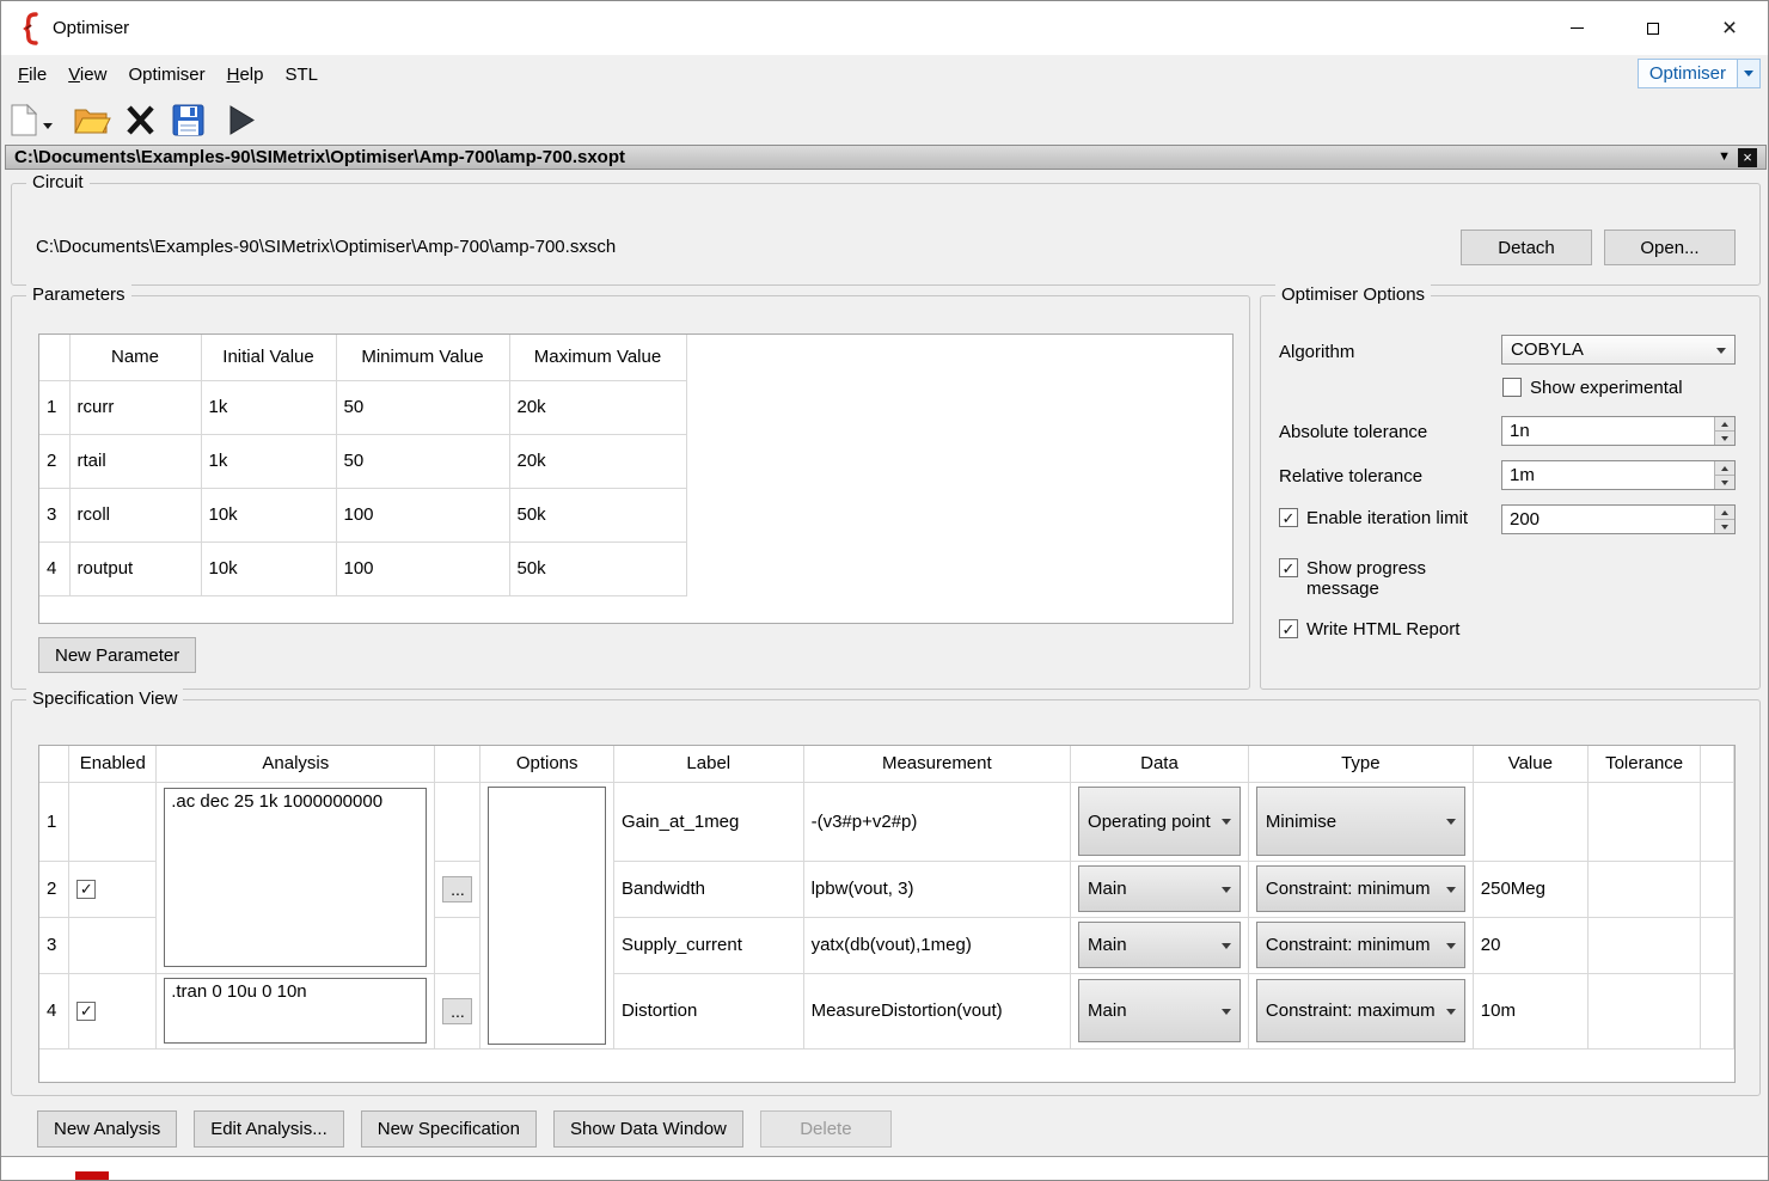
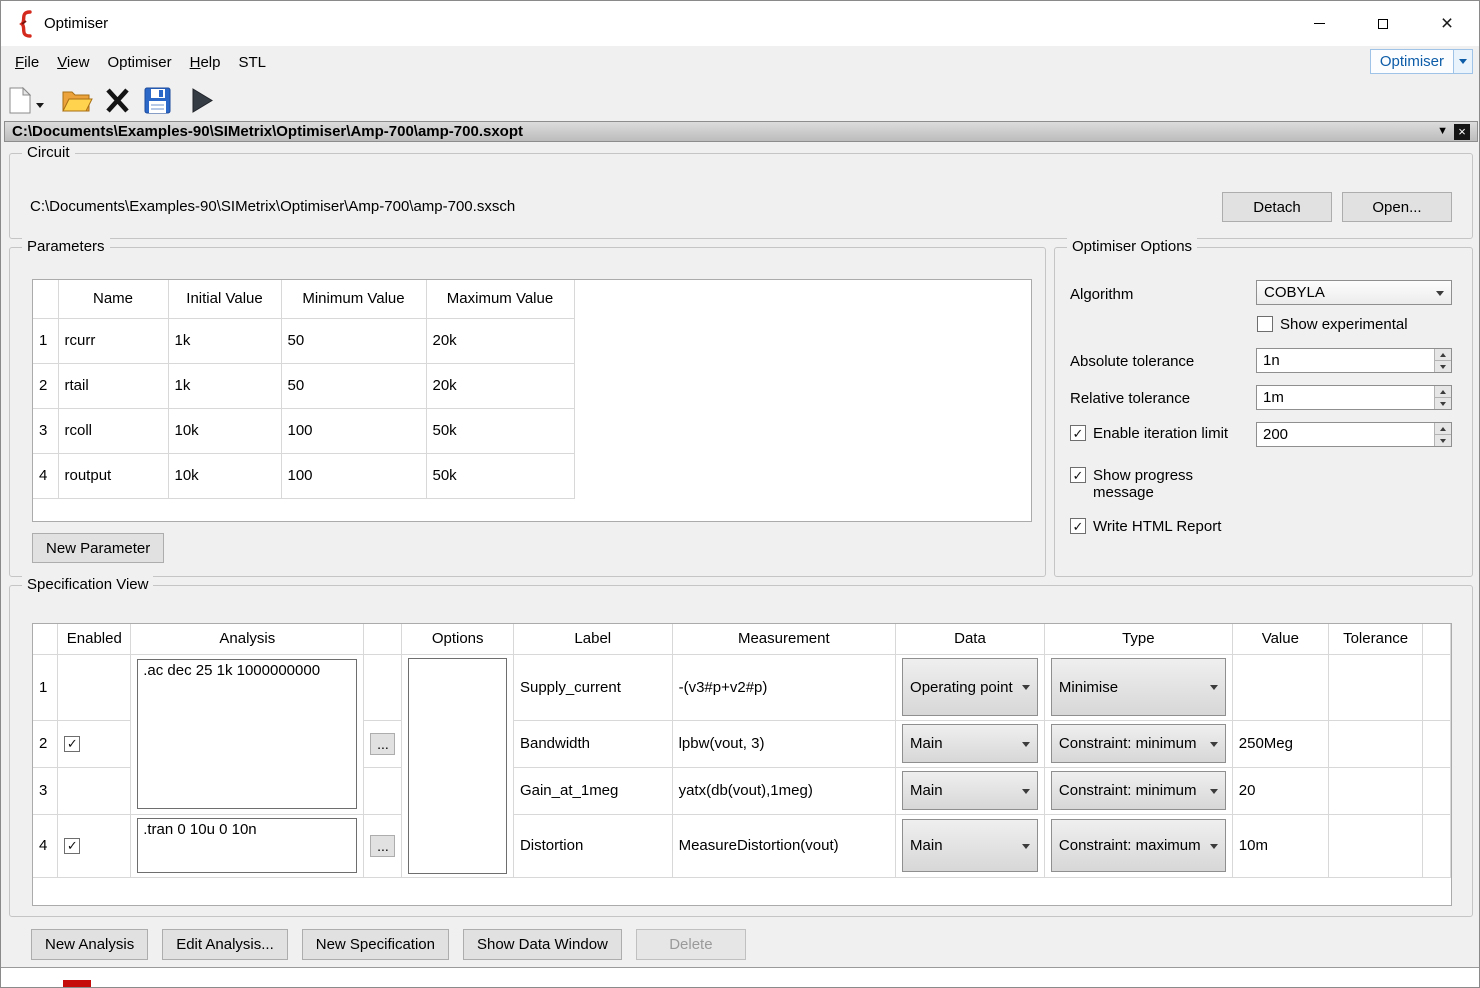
  Optimiser
  ×
  File
  View
  Optimiser
  Help
  STL
  Optimiser
  C:\Documents\Examples-90\SIMetrix\Optimiser\Amp-700\amp-700.sxopt
  ▼
  ×
  Circuit
  C:\Documents\Examples-90\SIMetrix\Optimiser\Amp-700\amp-700.sxsch
  Detach
  Open...
  Parameters
  	Name	Initial Value	Minimum Value	Maximum Value
  1	rcurr	1k	50	20k
  2	rtail	1k	50	20k
  3	rcoll	10k	100	50k
  4	routput	10k	100	50k
  New Parameter
  Optimiser Options
  Algorithm
  COBYLA
  Show experimental
  Absolute tolerance
  1n
  Relative tolerance
  1m
  ✓
  Enable iteration limit
  200
  ✓
  Show progress message
  ✓
  Write HTML Report
  Specification View
  	Enabled	Analysis		Options	Label	Measurement	Data	Type	Value	Tolerance
- 1		.ac dec 25 1k 1000000000			Gain_at_1meg	-(v3#p+v2#p)	Operating point	Minimise
+ 1		.ac dec 25 1k 1000000000			Supply_current	-(v3#p+v2#p)	Operating point	Minimise
  2	✓	...	Bandwidth	lpbw(vout, 3)	Main	Constraint: minimum	250Meg
- 3			Supply_current	yatx(db(vout),1meg)	Main	Constraint: minimum	20
+ 3			Gain_at_1meg	yatx(db(vout),1meg)	Main	Constraint: minimum	20
  4	✓	.tran 0 10u 0 10n	...	Distortion	MeasureDistortion(vout)	Main	Constraint: maximum	10m
  New Analysis
  Edit Analysis...
  New Specification
  Show Data Window
  Delete
